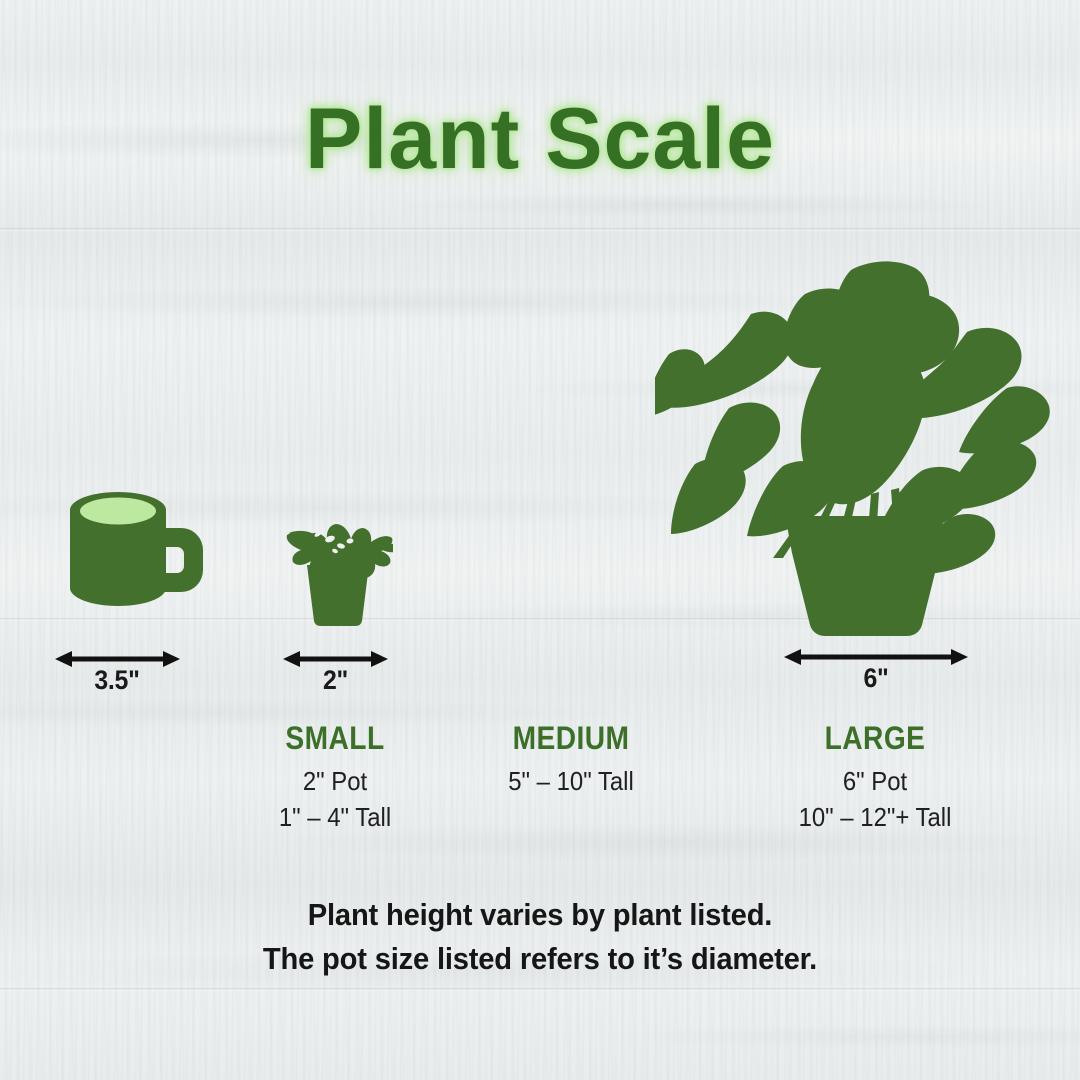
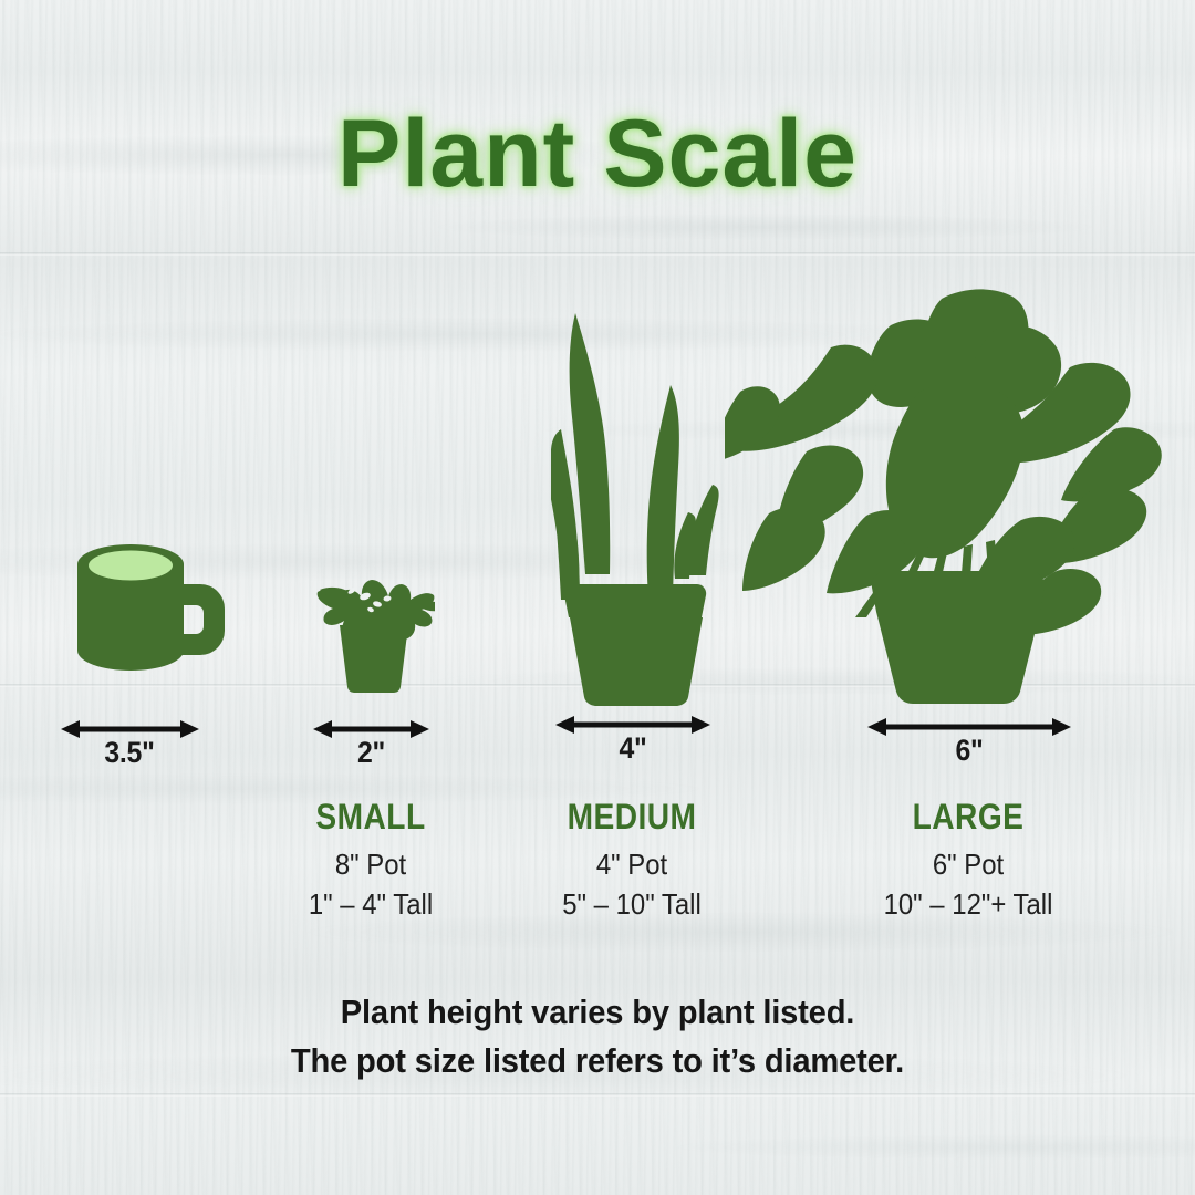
  Plant Scale
  3.5"
  2"
+ 4"
  6"
  SMALL
- 2" Pot
+ 8" Pot
  1" – 4" Tall
  MEDIUM
+ 4" Pot
  5" – 10" Tall
  LARGE
  6" Pot
  10" – 12"+ Tall
  Plant height varies by plant listed.
  The pot size listed refers to it’s diameter.
